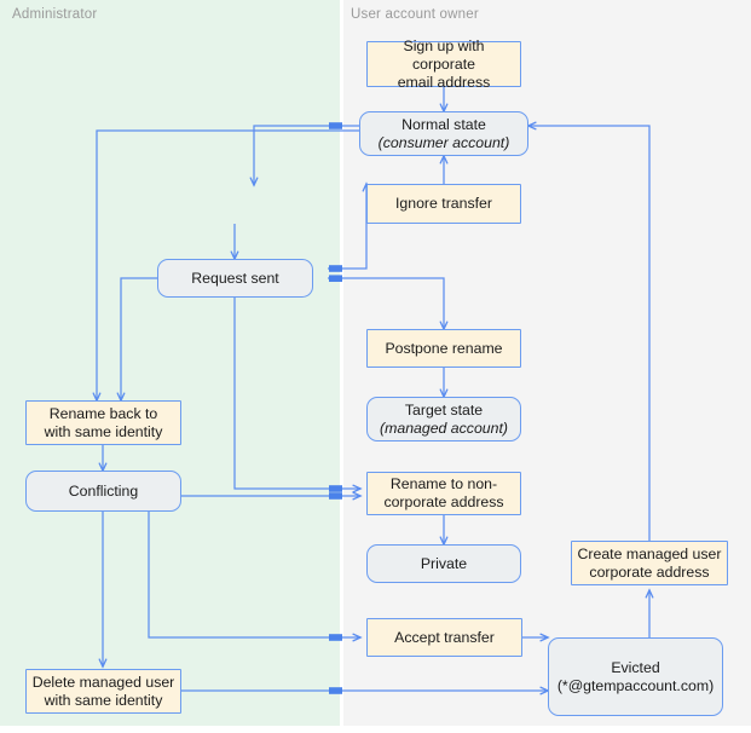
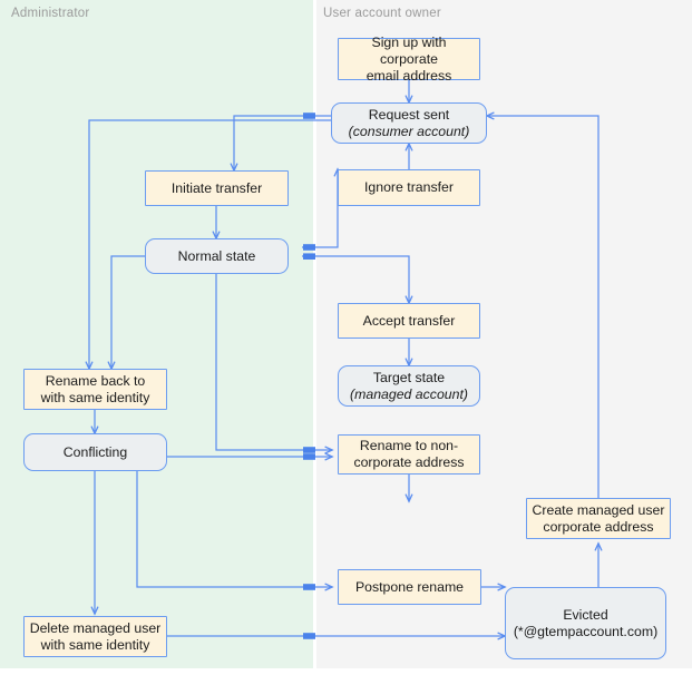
  Administrator
  User account owner
  Sign up with corporate
  email address
- Normal state (consumer account)
+ Request sent (consumer account)
  Ignore transfer
- Postpone rename
+ Accept transfer
  Target state (managed account)
  Rename to non-
  corporate address
- Private
- Accept transfer
+ Postpone rename
  Create managed user
  corporate address
  Evicted
  (*@gtempaccount.com)
+ Initiate transfer
- Request sent
+ Normal state
  Rename back to
  with same identity
  Conflicting
  Delete managed user
  with same identity
